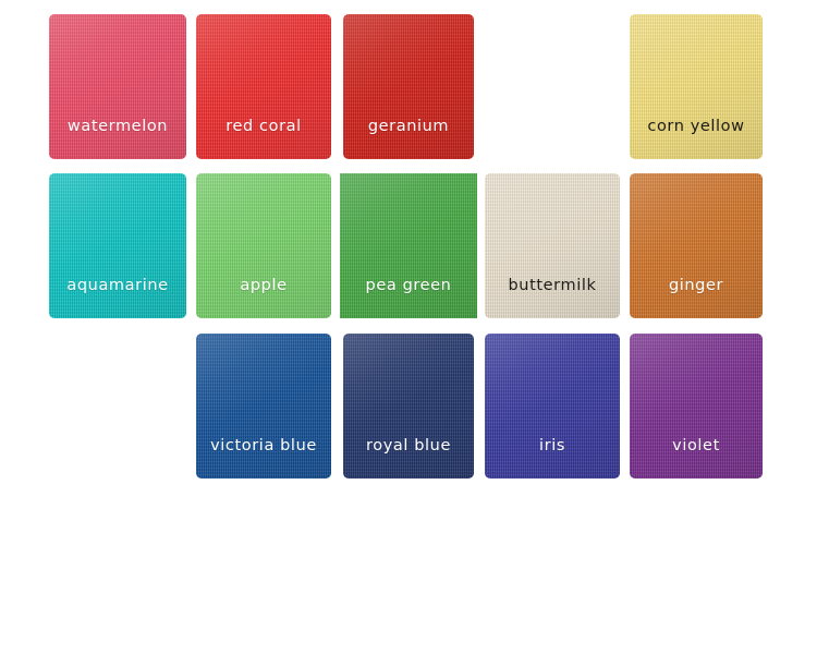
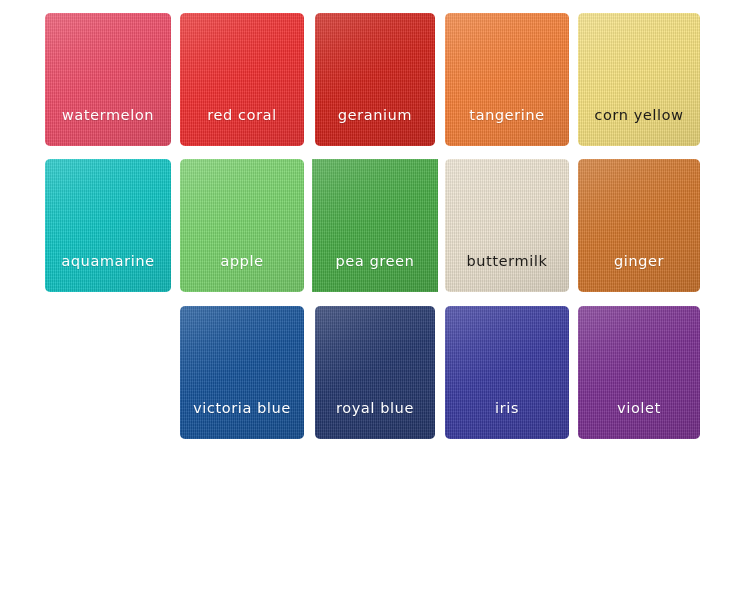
  watermelon
  red coral
  geranium
+ tangerine
  corn yellow
  aquamarine
  apple
  pea green
  buttermilk
  ginger
  victoria blue
  royal blue
  iris
  violet
